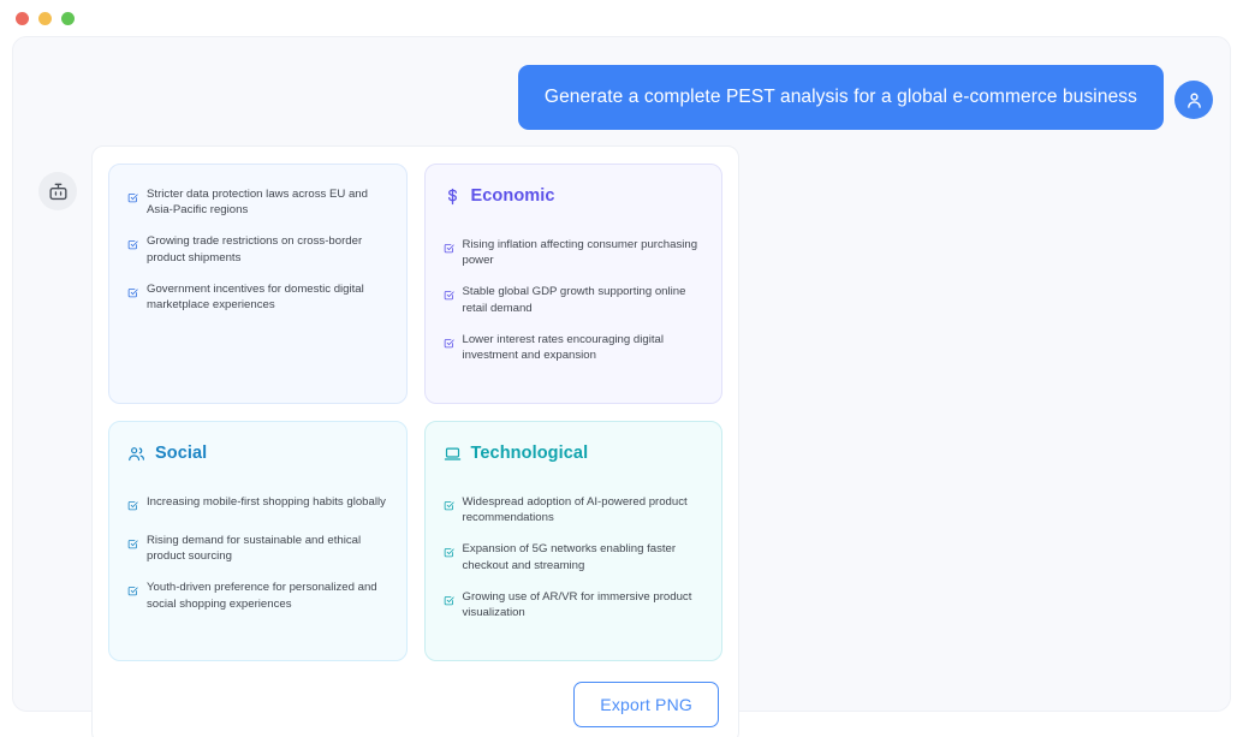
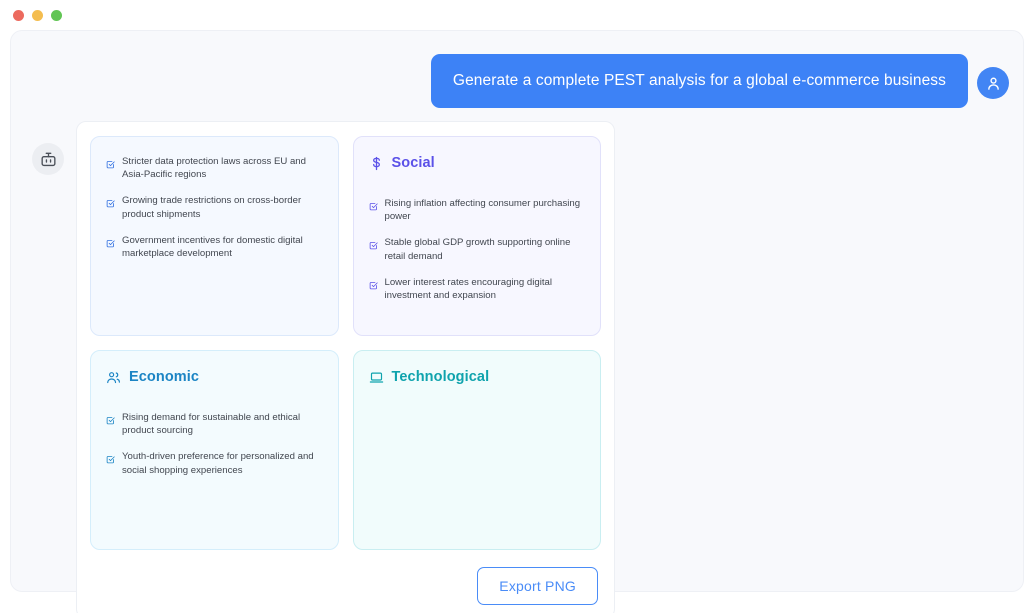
  Generate a complete PEST analysis for a global e-commerce business
  Stricter data protection laws across EU and Asia-Pacific regions
  Growing trade restrictions on cross-border product shipments
- Government incentives for domestic digital marketplace experiences
+ Government incentives for domestic digital marketplace development
- Economic
+ Social
  Rising inflation affecting consumer purchasing power
  Stable global GDP growth supporting online retail demand
  Lower interest rates encouraging digital investment and expansion
- Social
+ Economic
- Increasing mobile-first shopping habits globally
  Rising demand for sustainable and ethical product sourcing
  Youth-driven preference for personalized and social shopping experiences
  Technological
- Widespread adoption of AI-powered product recommendations
- Expansion of 5G networks enabling faster checkout and streaming
- Growing use of AR/VR for immersive product visualization
  Export PNG
